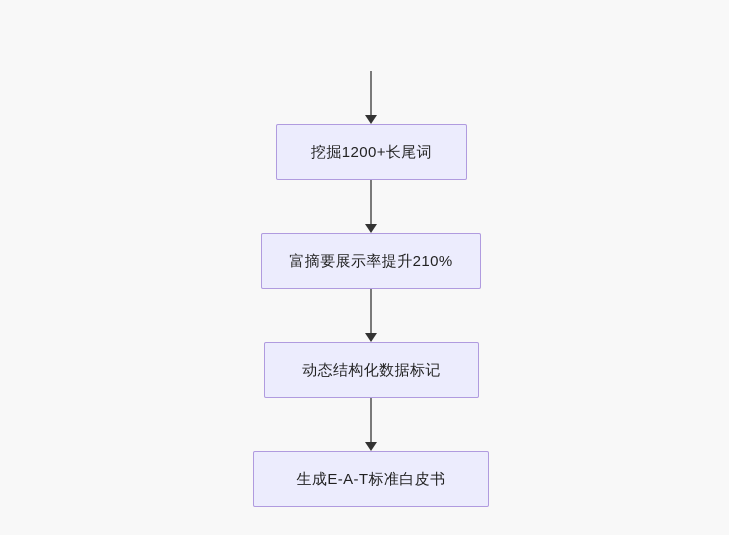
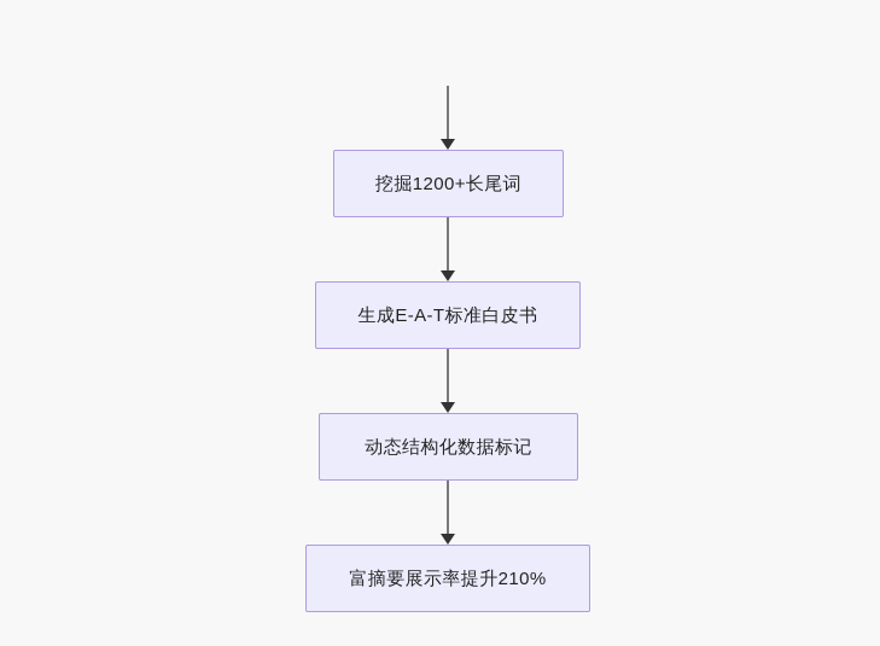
  挖掘1200+长尾词
- 富摘要展示率提升210%
+ 生成E-A-T标准白皮书
  动态结构化数据标记
- 生成E-A-T标准白皮书
+ 富摘要展示率提升210%
